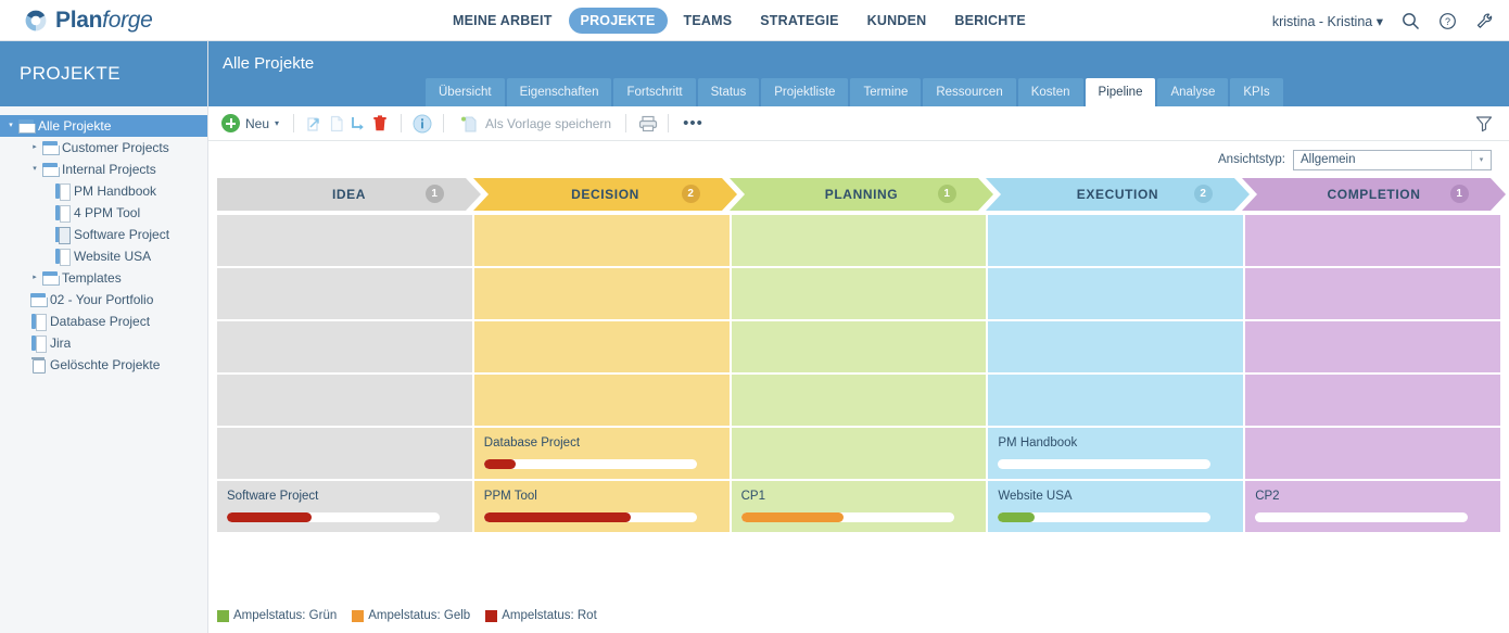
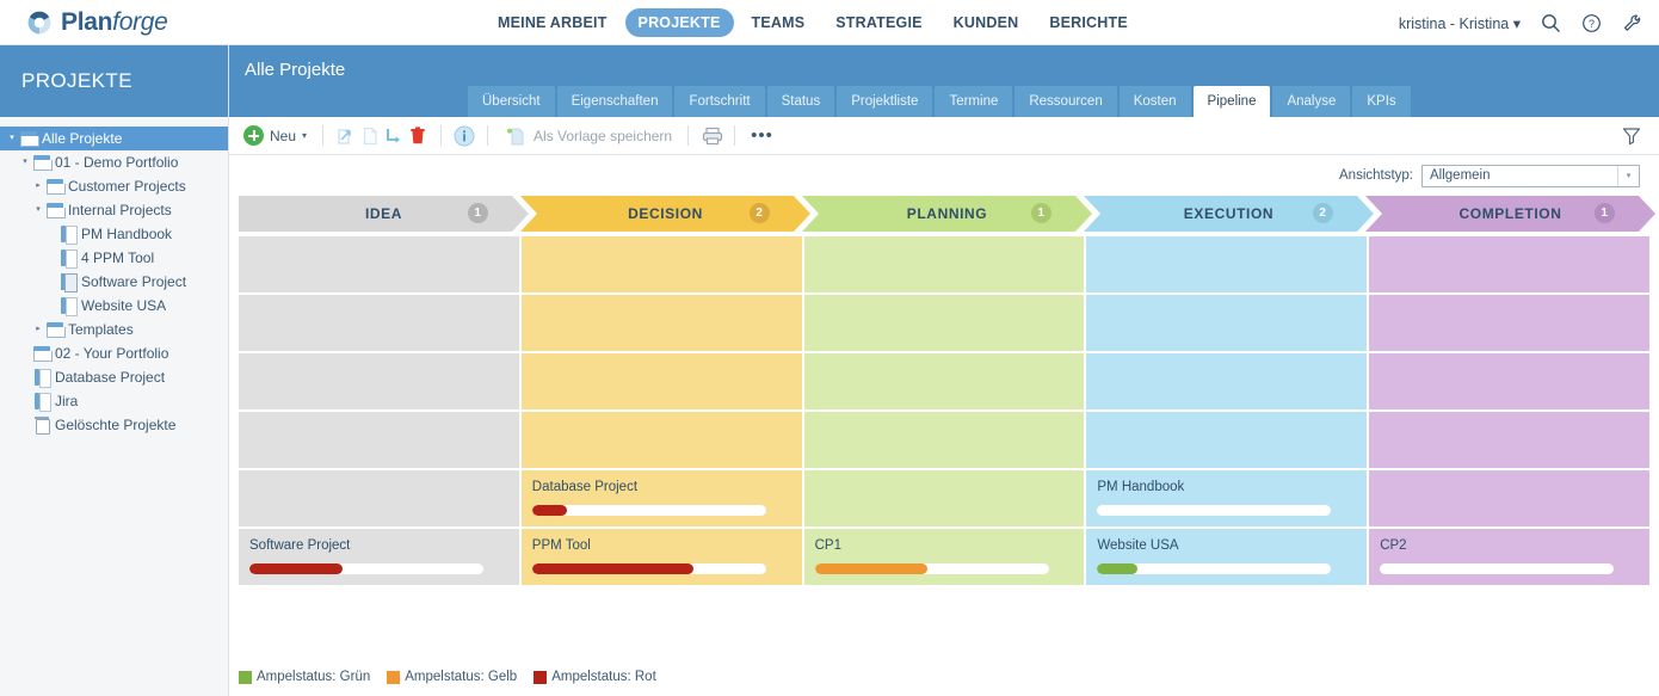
  Planforge
  MEINE ARBEIT
  PROJEKTE
  TEAMS
  STRATEGIE
  KUNDEN
  BERICHTE
  kristina - Kristina ▾
  ?
  PROJEKTE
  Alle Projekte
+ 01 - Demo Portfolio
  Customer Projects
  Internal Projects
  PM Handbook
  4 PPM Tool
  Software Project
  Website USA
  Templates
  02 - Your Portfolio
  Database Project
  Jira
  Gelöschte Projekte
  Alle Projekte
  Übersicht
  Eigenschaften
  Fortschritt
  Status
  Projektliste
  Termine
  Ressourcen
  Kosten
  Pipeline
  Analyse
  KPIs
  Neu
  ▾
  Als Vorlage speichern
  •••
  Ansichtstyp:
  Allgemein
  IDEA
  1
  DECISION
  2
  PLANNING
  1
  EXECUTION
  2
  COMPLETION
  1
  Software Project
  Database Project
  PPM Tool
  CP1
  PM Handbook
  Website USA
  CP2
  Ampelstatus: Grün
  Ampelstatus: Gelb
  Ampelstatus: Rot
